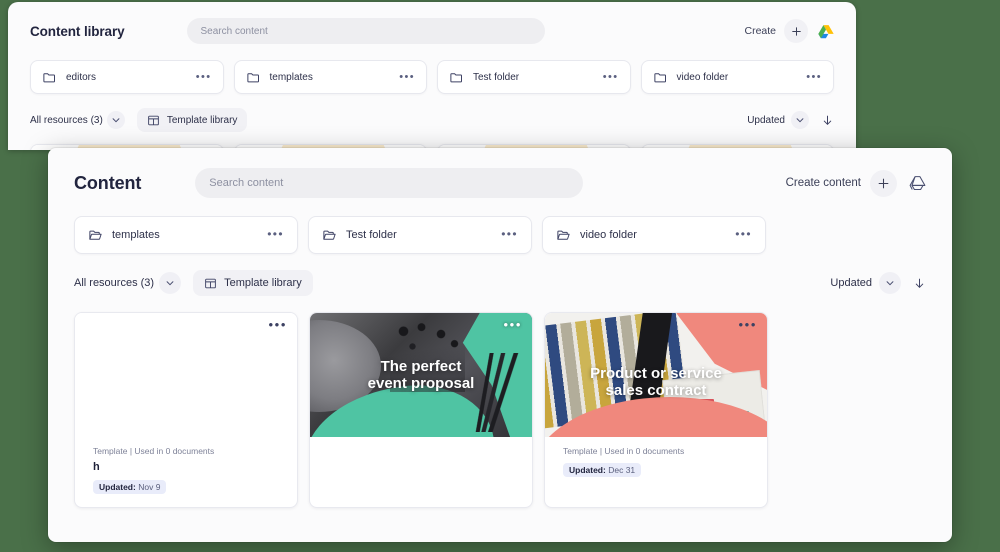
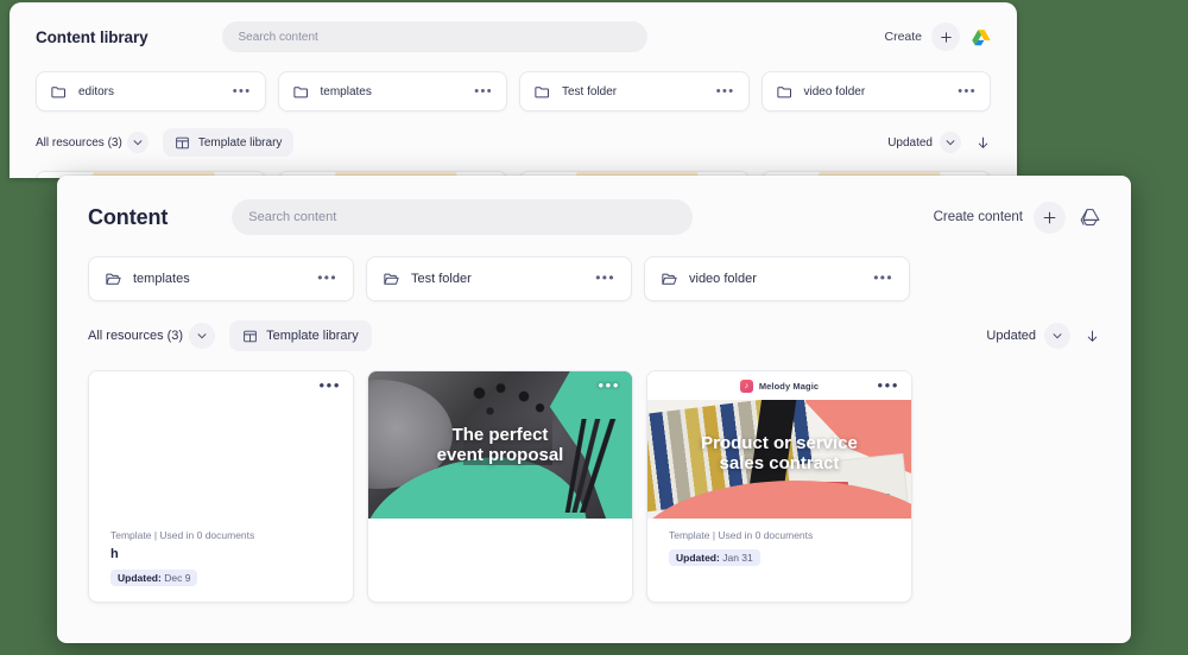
  Content library
  Search content
  Create
  editors
  •••
  templates
  •••
  Test folder
  •••
  video folder
  •••
  All resources (3)
  Template library
  Updated
  Content
  Search content
  Create content
  templates
  •••
  Test folder
  •••
  video folder
  •••
  All resources (3)
  Template library
  Updated
  •••
  Template | Used in 0 documents
  h
- Updated: Nov 9
+ Updated: Dec 9
  The perfect
  event proposal
  •••
+ Melody Magic
  Product or service
  sales contract
  •••
  Template | Used in 0 documents
- Updated: Dec 31
+ Updated: Jan 31
